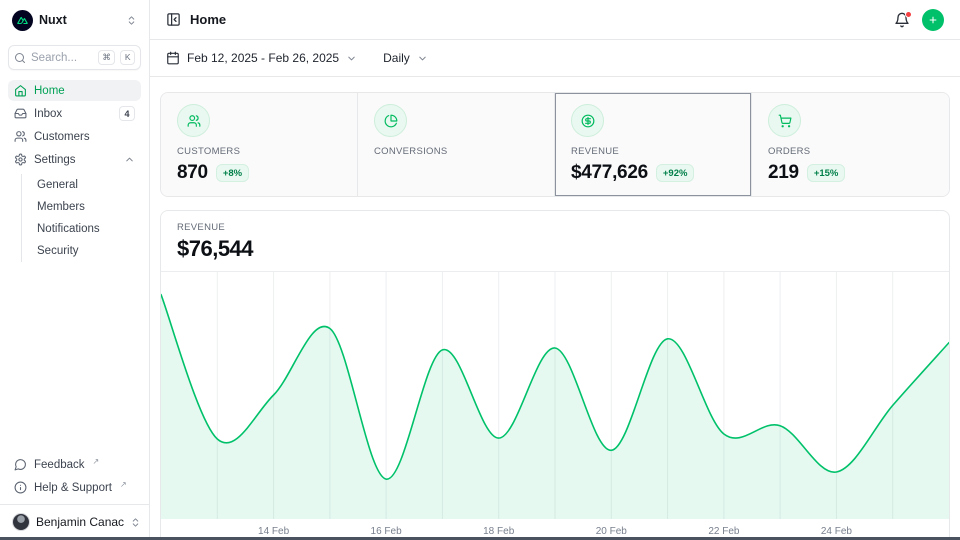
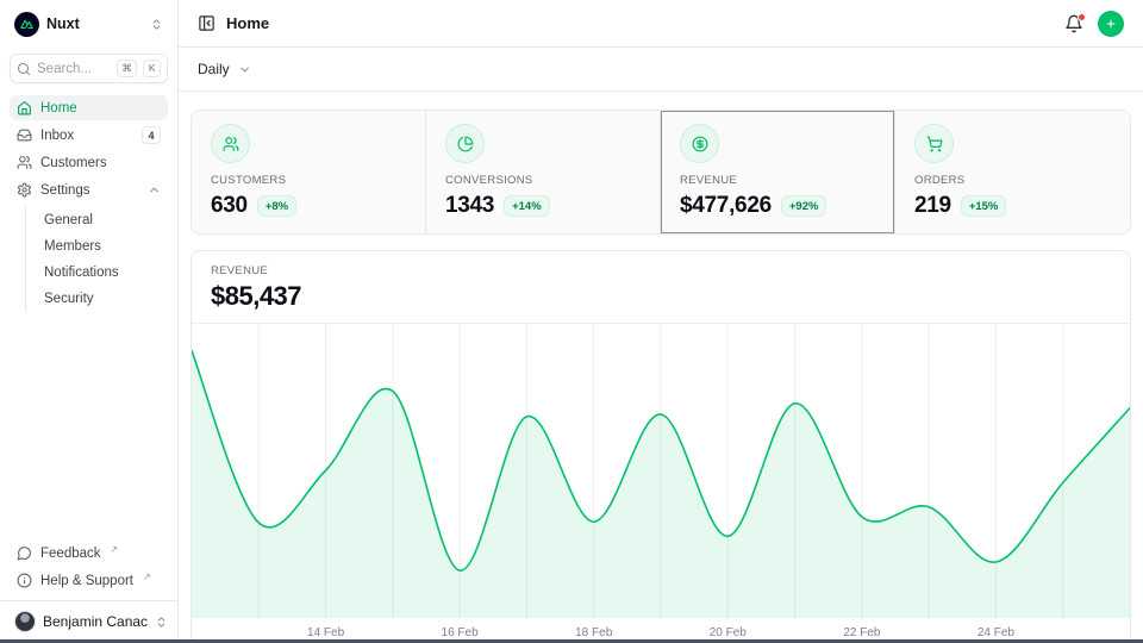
  Nuxt
  Search...
  ⌘
  K
  Home
  Inbox
  4
  Customers
  Settings
  General
  Members
  Notifications
  Security
  Feedback
  ↗
  Help & Support
  ↗
  Benjamin Canac
  Home
- Feb 12, 2025 - Feb 26, 2025
  Daily
  CUSTOMERS
- 870
+ 630
  +8%
  CONVERSIONS
+ 1343
+ +14%
  REVENUE
  $477,626
  +92%
  ORDERS
  219
  +15%
  REVENUE
- $76,544
+ $85,437
  14 Feb
  16 Feb
  18 Feb
  20 Feb
  22 Feb
  24 Feb
